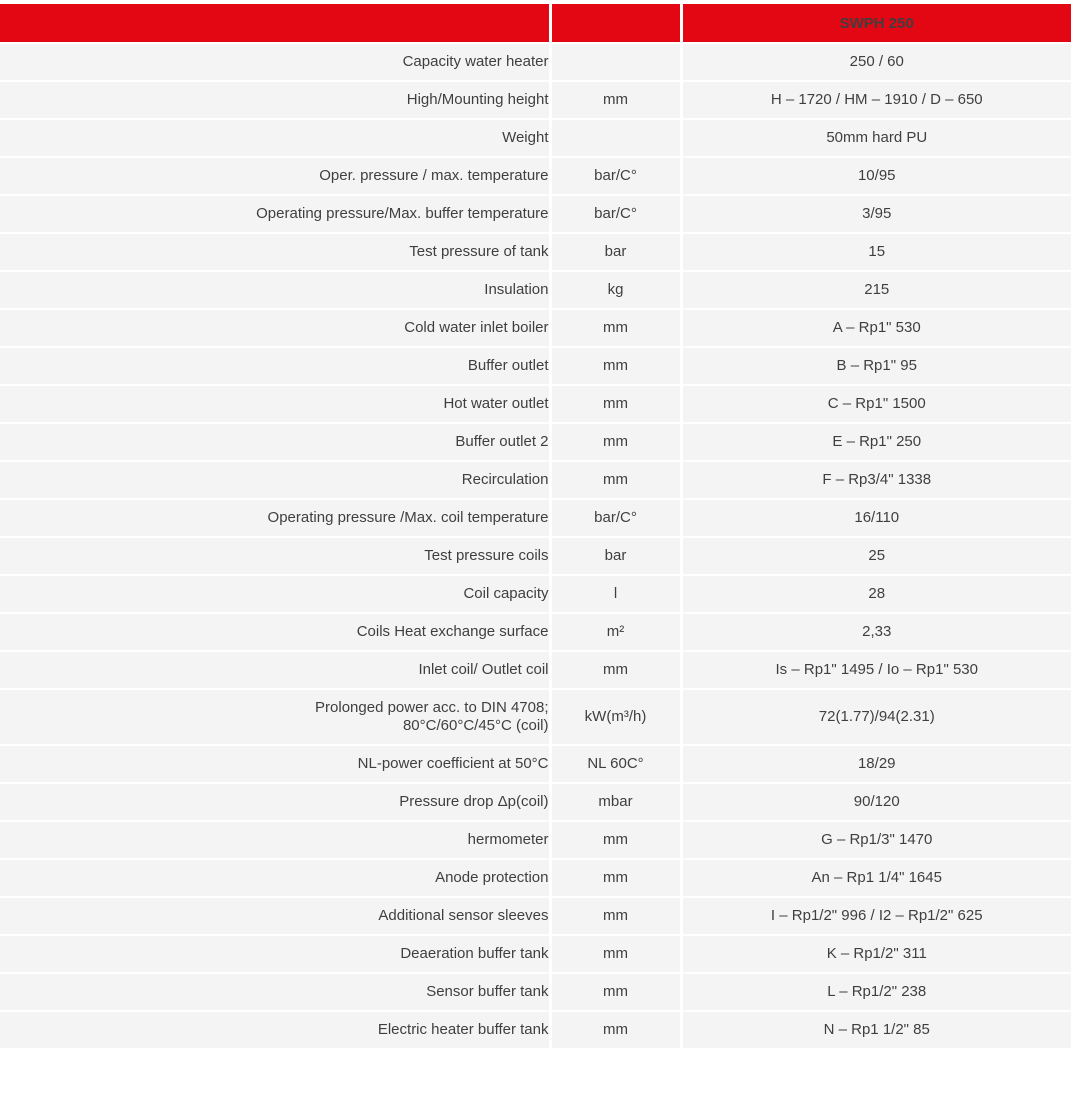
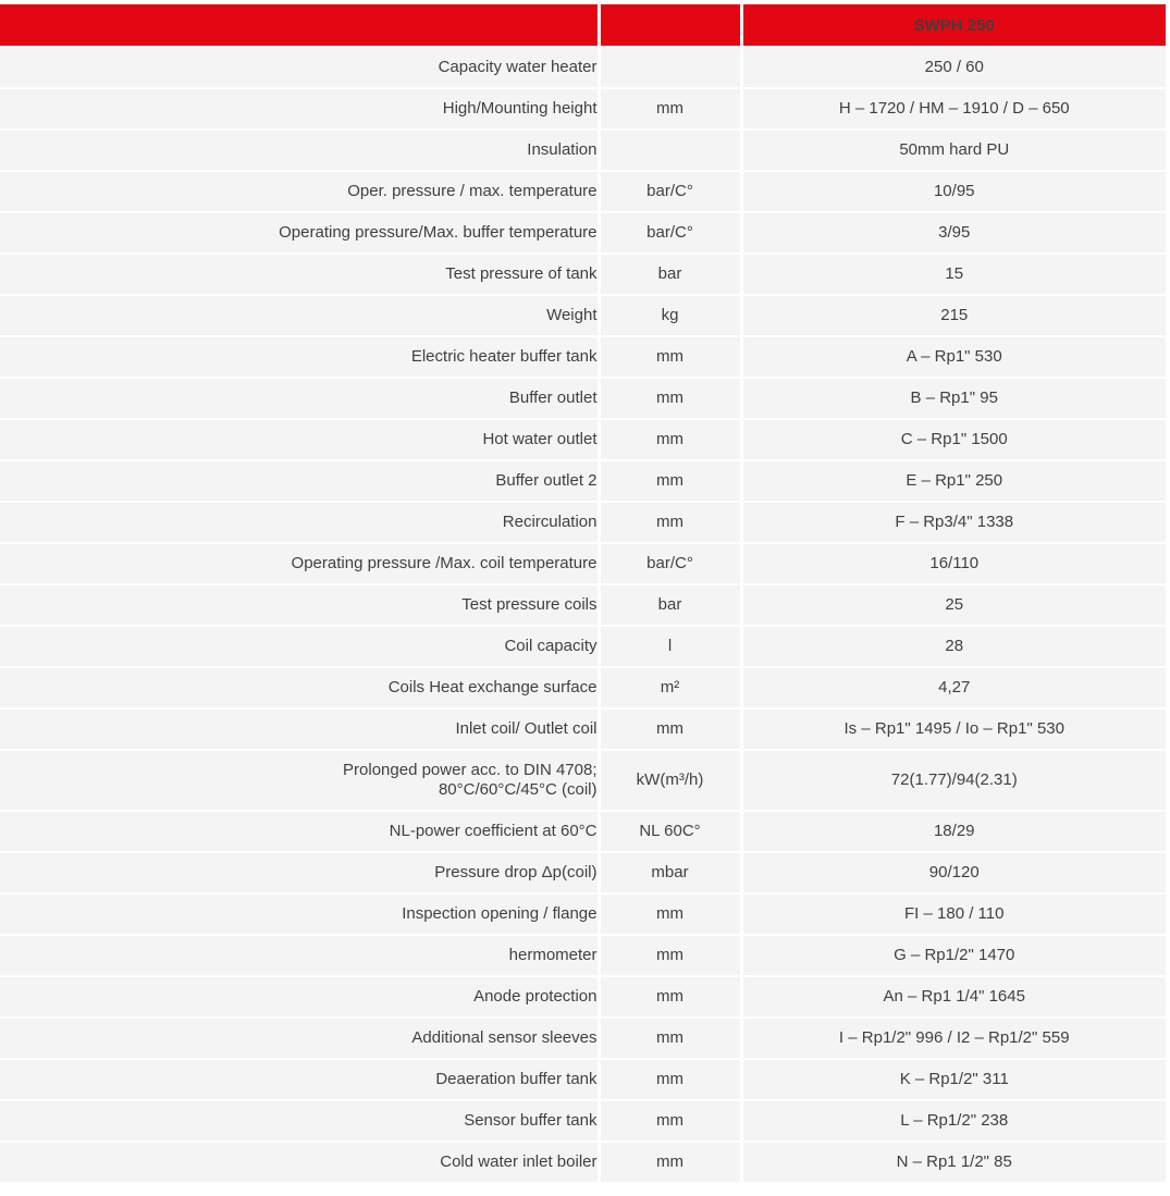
  		SWPH 250
  Capacity water heater		250 / 60
  High/Mounting height	mm	H – 1720 / HM – 1910 / D – 650
- Weight		50mm hard PU
+ Insulation		50mm hard PU
  Oper. pressure / max. temperature	bar/C°	10/95
  Operating pressure/Max. buffer temperature	bar/C°	3/95
  Test pressure of tank	bar	15
- Insulation	kg	215
+ Weight	kg	215
- Cold water inlet boiler	mm	A – Rp1" 530
+ Electric heater buffer tank	mm	A – Rp1" 530
  Buffer outlet	mm	B – Rp1" 95
  Hot water outlet	mm	C – Rp1" 1500
  Buffer outlet 2	mm	E – Rp1" 250
  Recirculation	mm	F – Rp3/4" 1338
  Operating pressure /Max. coil temperature	bar/C°	16/110
  Test pressure coils	bar	25
  Coil capacity	l	28
- Coils Heat exchange surface	m²	2,33
+ Coils Heat exchange surface	m²	4,27
  Inlet coil/ Outlet coil	mm	Is – Rp1" 1495 / Io – Rp1" 530
  Prolonged power acc. to DIN 4708; 80°C/60°C/45°C (coil)	kW(m³/h)	72(1.77)/94(2.31)
- NL-power coefficient at 50°C	NL 60C°	18/29
+ NL-power coefficient at 60°C	NL 60C°	18/29
  Pressure drop Δp(coil)	mbar	90/120
+ Inspection opening / flange	mm	FI – 180 / 110
- hermometer	mm	G – Rp1/3" 1470
+ hermometer	mm	G – Rp1/2" 1470
  Anode protection	mm	An – Rp1 1/4" 1645
- Additional sensor sleeves	mm	I – Rp1/2" 996 / I2 – Rp1/2" 625
+ Additional sensor sleeves	mm	I – Rp1/2" 996 / I2 – Rp1/2" 559
  Deaeration buffer tank	mm	K – Rp1/2" 311
  Sensor buffer tank	mm	L – Rp1/2" 238
- Electric heater buffer tank	mm	N – Rp1 1/2" 85
+ Cold water inlet boiler	mm	N – Rp1 1/2" 85
